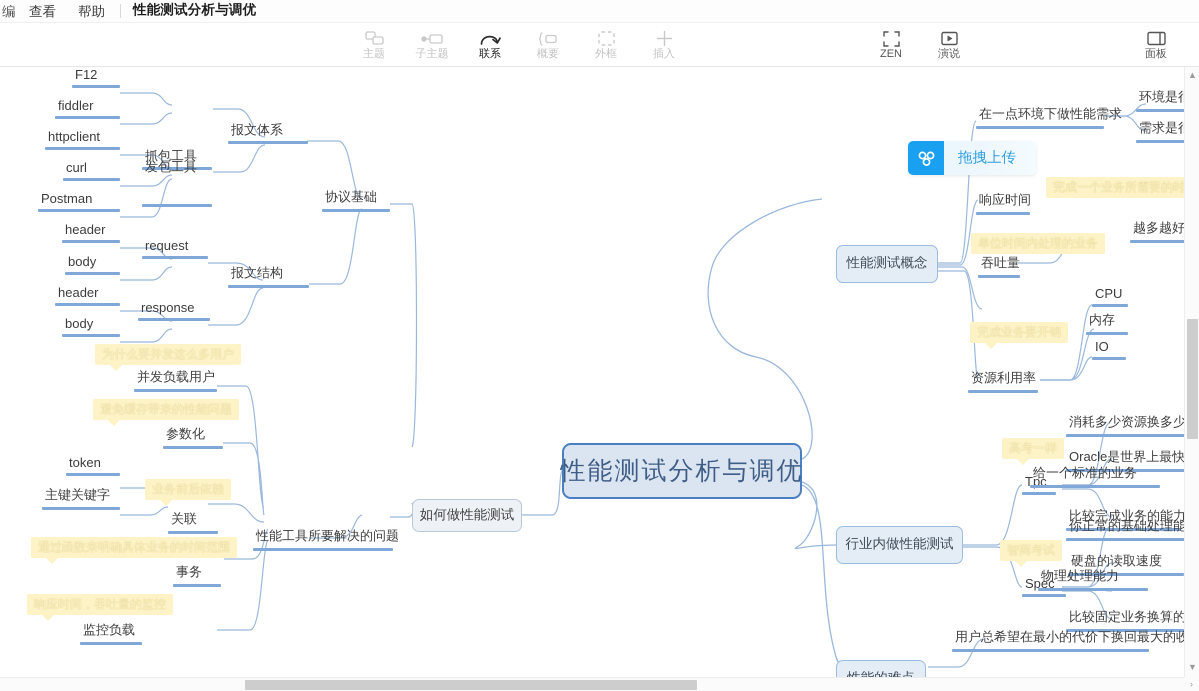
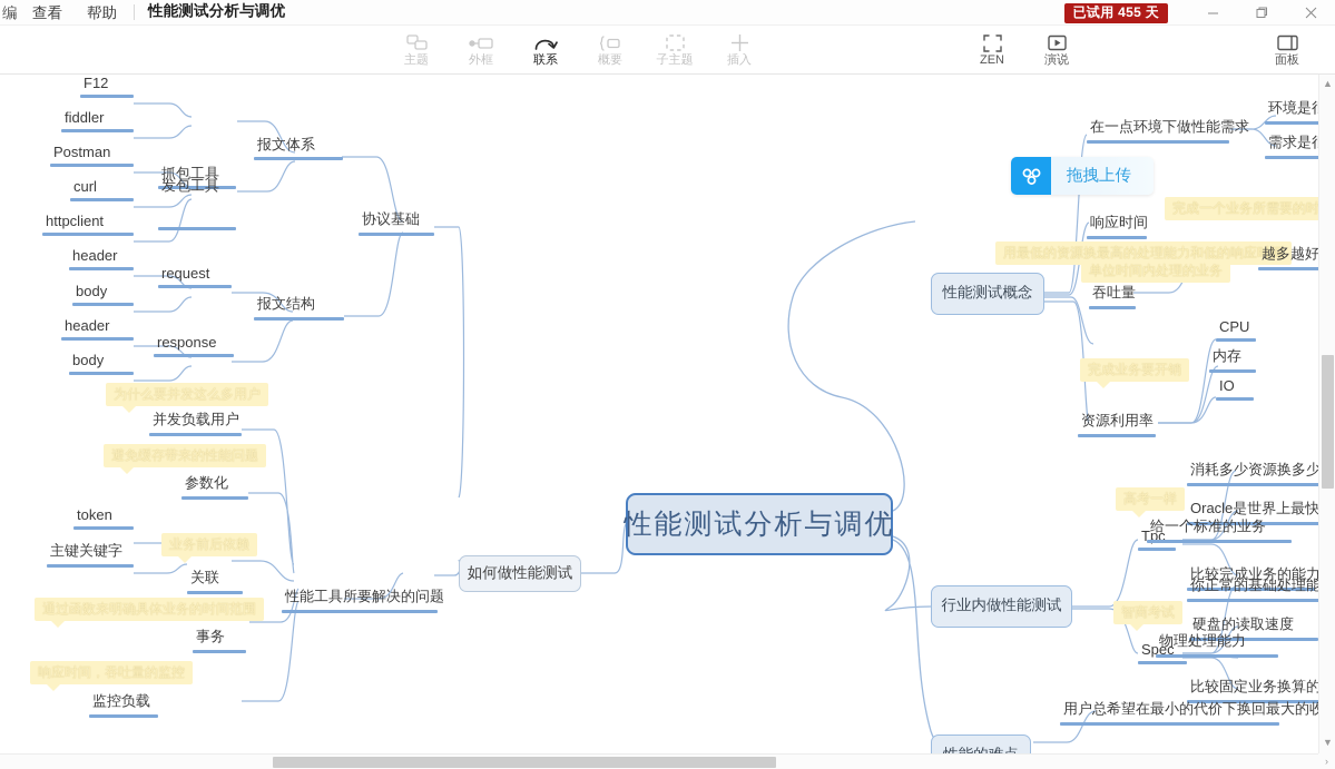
  编
  查看
  帮助
  性能测试分析与调优
+ 已试用 455 天
  主题
- 子主题
+ 外框
  联系
  概要
- 外框
+ 子主题
  插入
  ZEN
  演说
  面板
  F12
  fiddler
  抓包工具
- httpclient
+ Postman
  curl
- Postman
+ httpclient
  发包工具
  报文体系
  header
  body
  header
  body
  request
  response
  报文结构
  协议基础
  为什么要并发这么多用户
  并发负载用户
  避免缓存带来的性能问题
  参数化
  token
  主键关键字
  业务前后依赖
  关联
  通过函数来明确具体业务的时间范围
  事务
  响应时间，吞吐量的监控
  监控负载
  性能工具所要解决的问题
  如何做性能测试
  性能测试分析与调优
  性能测试概念
  在一点环境下做性能需求
  拖拽上传
  完成一个业务所需要的时
  响应时间
+ 用最低的资源换最高的处理能力和低的响应时间
  单位时间内处理的业务
  吞吐量
  越多越好
  CPU
  内存
  IO
  完成业务要开销
  资源利用率
  行业内做性能测试
  高考一样
  Tpc
  消耗多少资源换多少
  Oracle是世界上最快
  给一个标准的业务
  比较完成业务的能力
  智商考试
  Spec
  你正常的基础处理能
  硬盘的读取速度
  物理处理能力
  比较固定业务换算的
  用户总希望在最小的代价下换回最大的收
  ▲
  ▼
  ›
